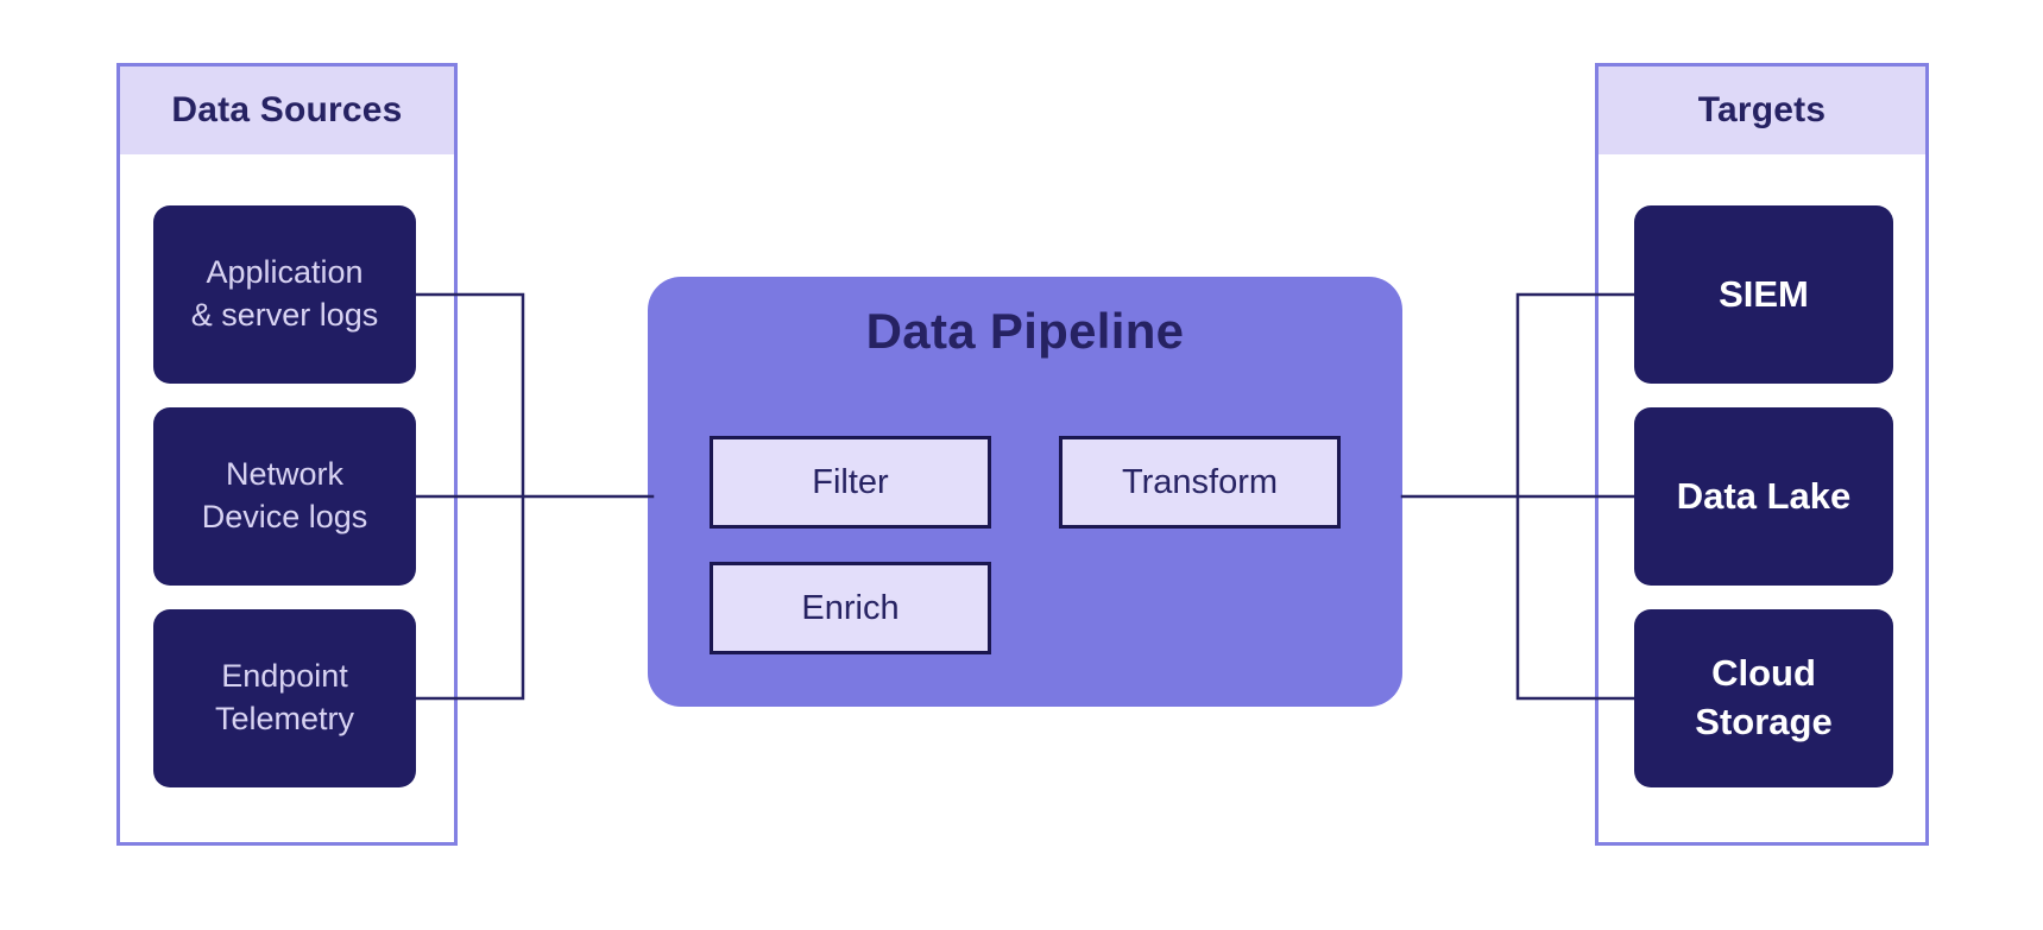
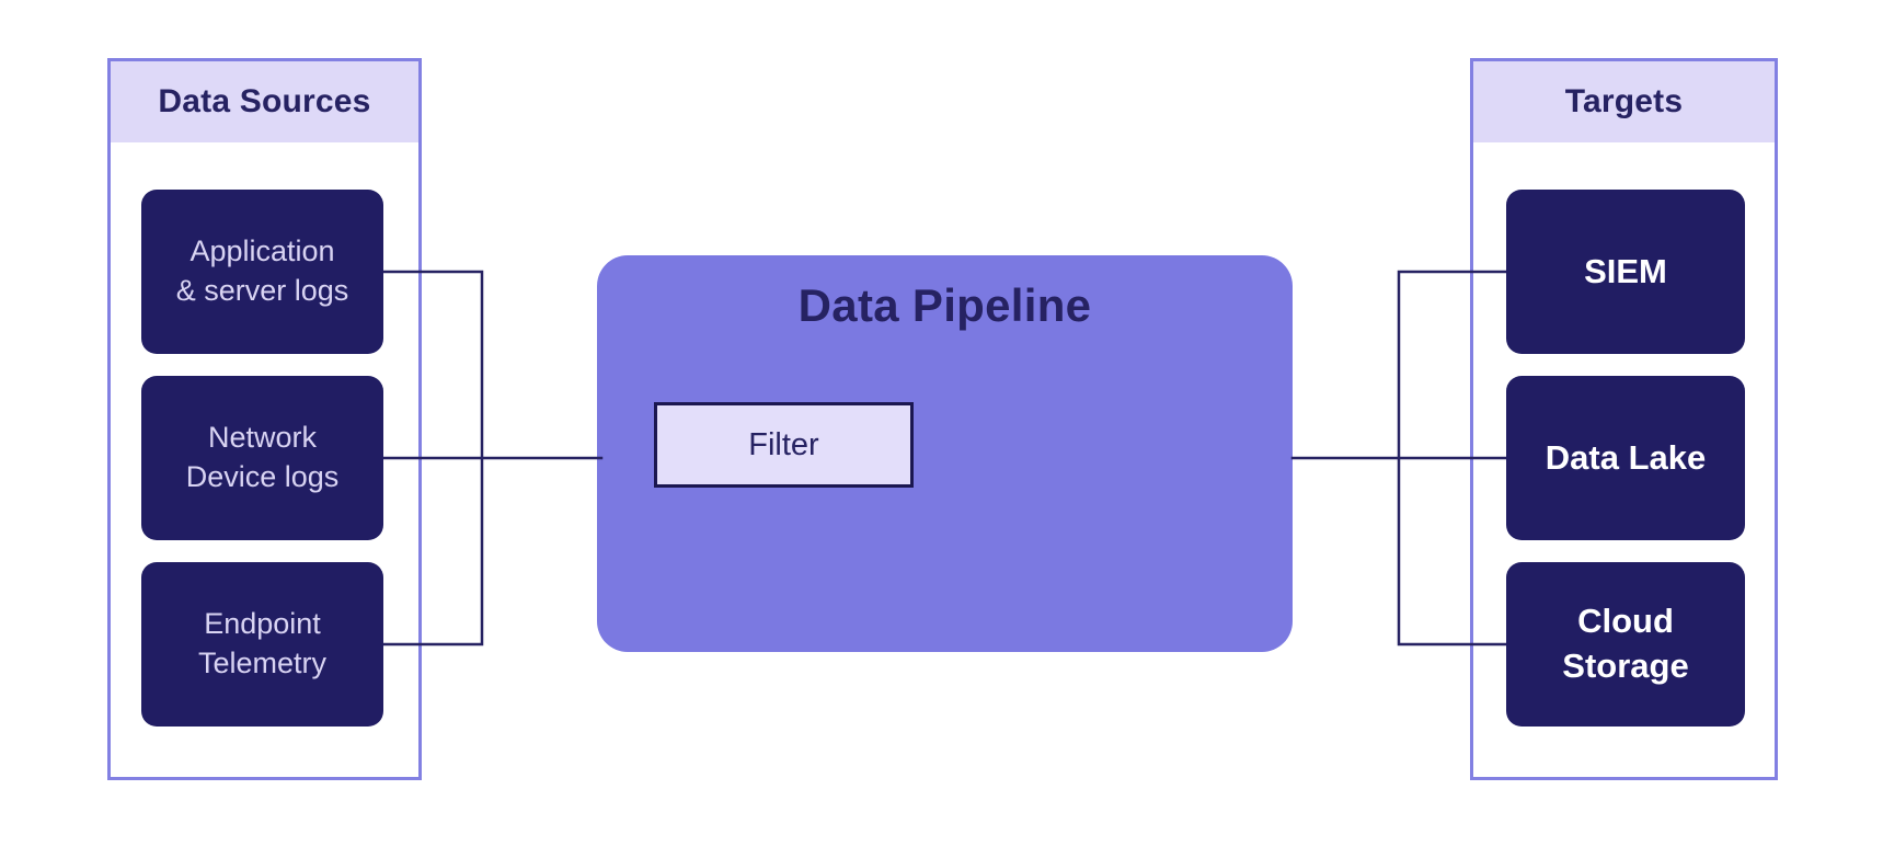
  Data Sources
  Application
  & server logs
  Network
  Device logs
  Endpoint
  Telemetry
  Data Pipeline
  Filter
- Transform
- Enrich
  Targets
  SIEM
  Data Lake
  Cloud
  Storage
